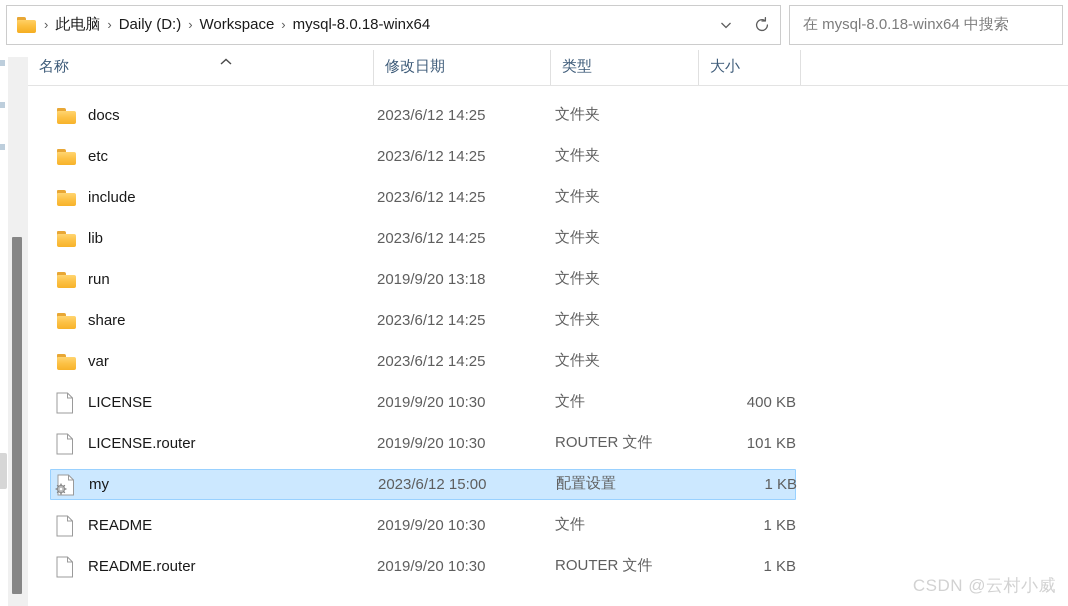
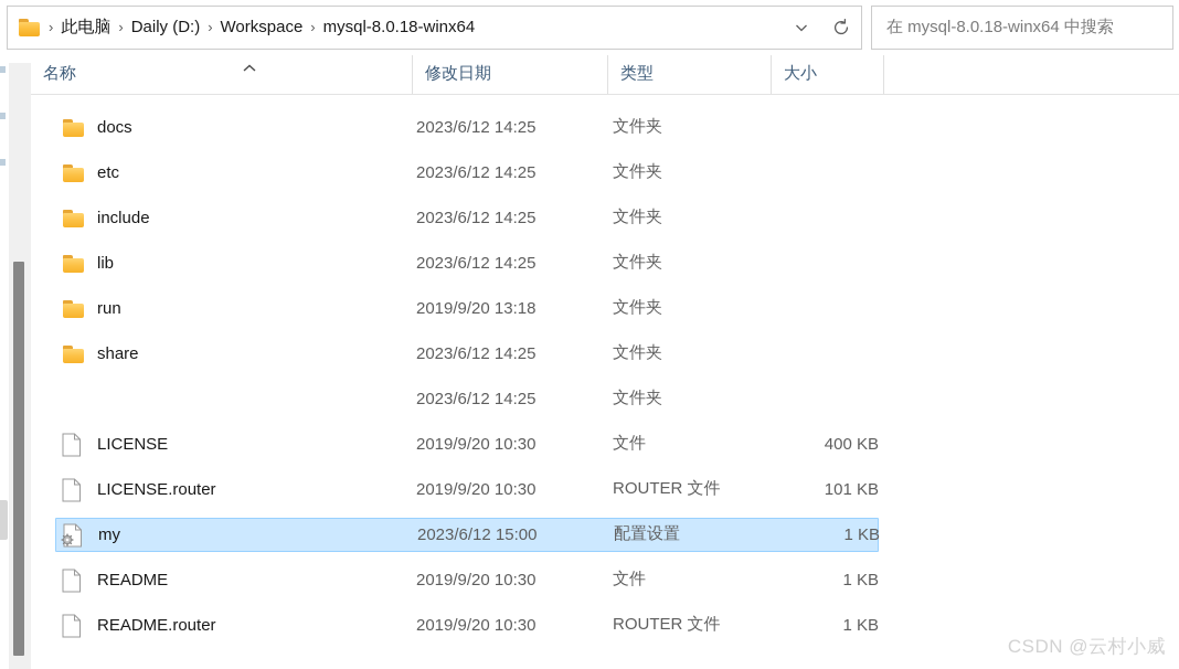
  ›
  此电脑
  ›
  Daily (D:)
  ›
  Workspace
  ›
  mysql-8.0.18-winx64
  在 mysql-8.0.18-winx64 中搜索
  名称
  修改日期
  类型
  大小
  docs
  2023/6/12 14:25
  文件夹
  etc
  2023/6/12 14:25
  文件夹
  include
  2023/6/12 14:25
  文件夹
  lib
  2023/6/12 14:25
  文件夹
  run
  2019/9/20 13:18
  文件夹
  share
  2023/6/12 14:25
  文件夹
- var
  2023/6/12 14:25
  文件夹
  LICENSE
  2019/9/20 10:30
  文件
  400 KB
  LICENSE.router
  2019/9/20 10:30
  ROUTER 文件
  101 KB
  my
  2023/6/12 15:00
  配置设置
  1 KB
  README
  2019/9/20 10:30
  文件
  1 KB
  README.router
  2019/9/20 10:30
  ROUTER 文件
  1 KB
  CSDN @云村小威
